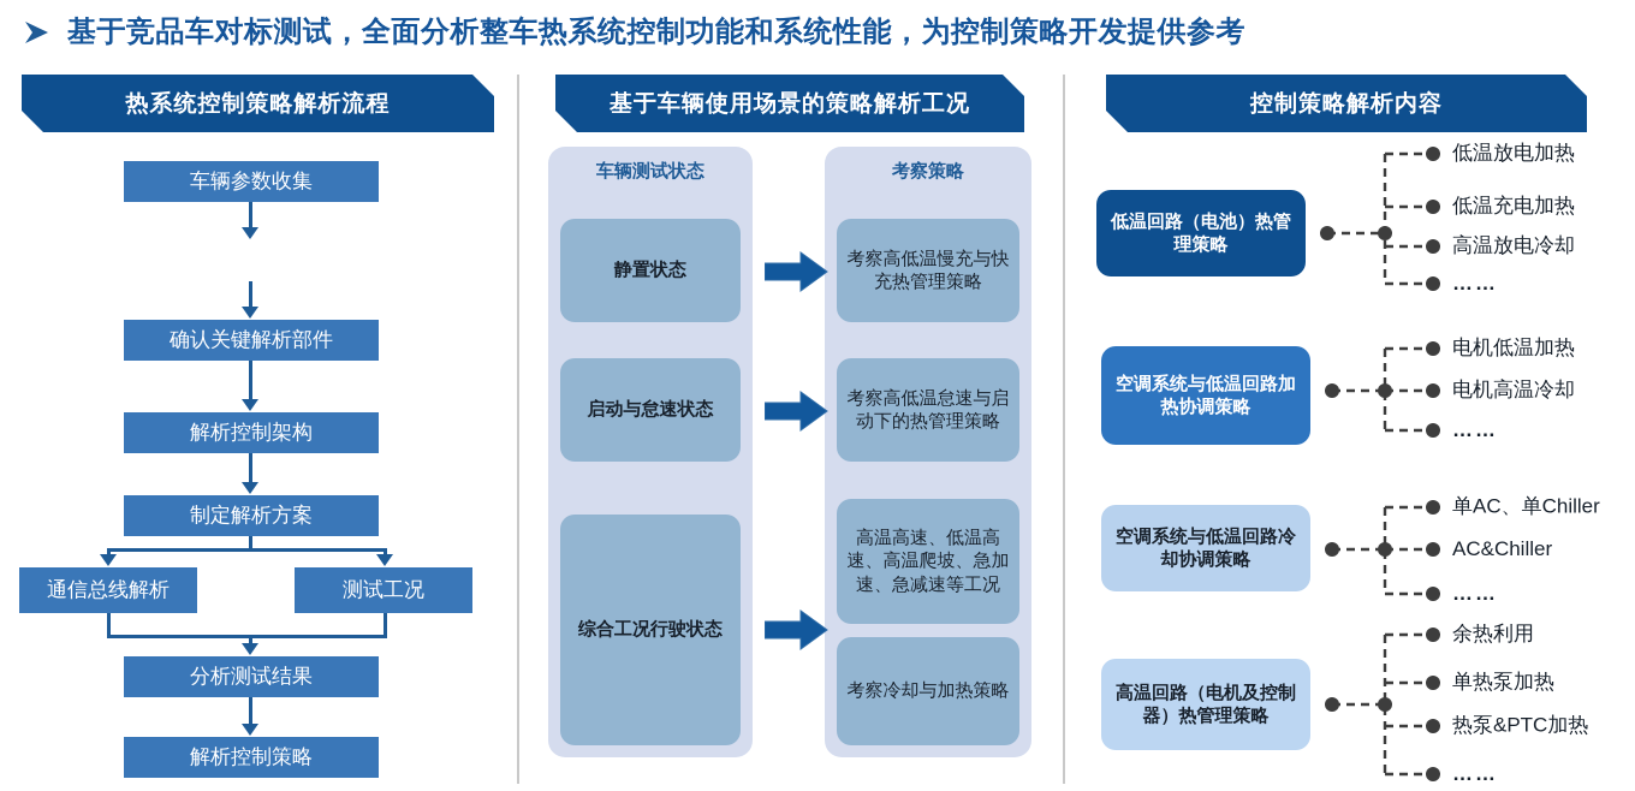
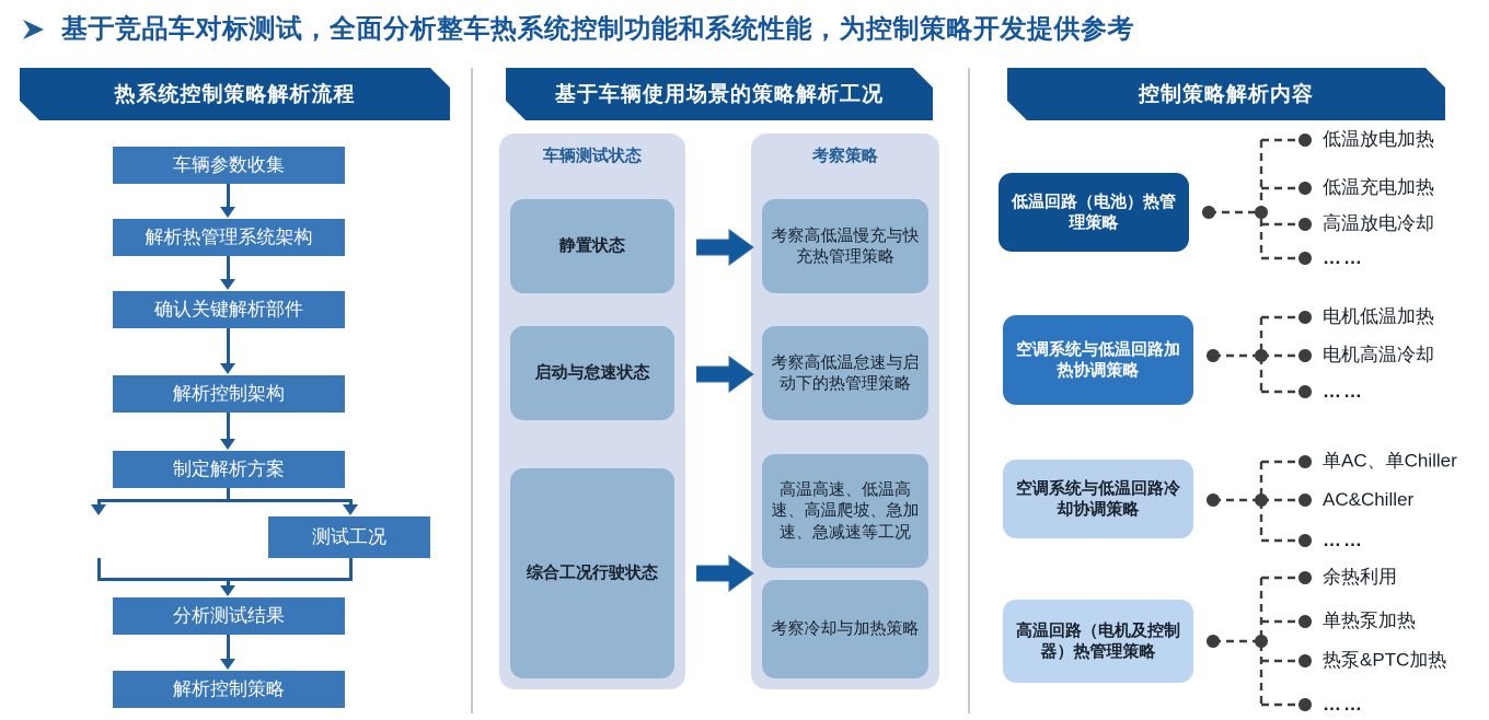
  基于竞品车对标测试，全面分析整车热系统控制功能和系统性能，为控制策略开发提供参考
  热系统控制策略解析流程
  基于车辆使用场景的策略解析工况
  控制策略解析内容
  车辆参数收集
+ 解析热管理系统架构
  确认关键解析部件
  解析控制架构
  制定解析方案
- 通信总线解析
  测试工况
  分析测试结果
  解析控制策略
  车辆测试状态
  考察策略
  静置状态
  启动与怠速状态
  综合工况行驶状态
  考察高低温慢充与快充热管理策略
  考察高低温怠速与启动下的热管理策略
  高温高速、低温高速、高温爬坡、急加速、急减速等工况
  考察冷却与加热策略
  低温回路（电池）热管理策略
  空调系统与低温回路加热协调策略
  空调系统与低温回路冷却协调策略
  高温回路（电机及控制器）热管理策略
  低温放电加热
  低温充电加热
  高温放电冷却
  ……
  电机低温加热
  电机高温冷却
  ……
  单AC、单Chiller
  AC&Chiller
  ……
  余热利用
  单热泵加热
  热泵&PTC加热
  ……
